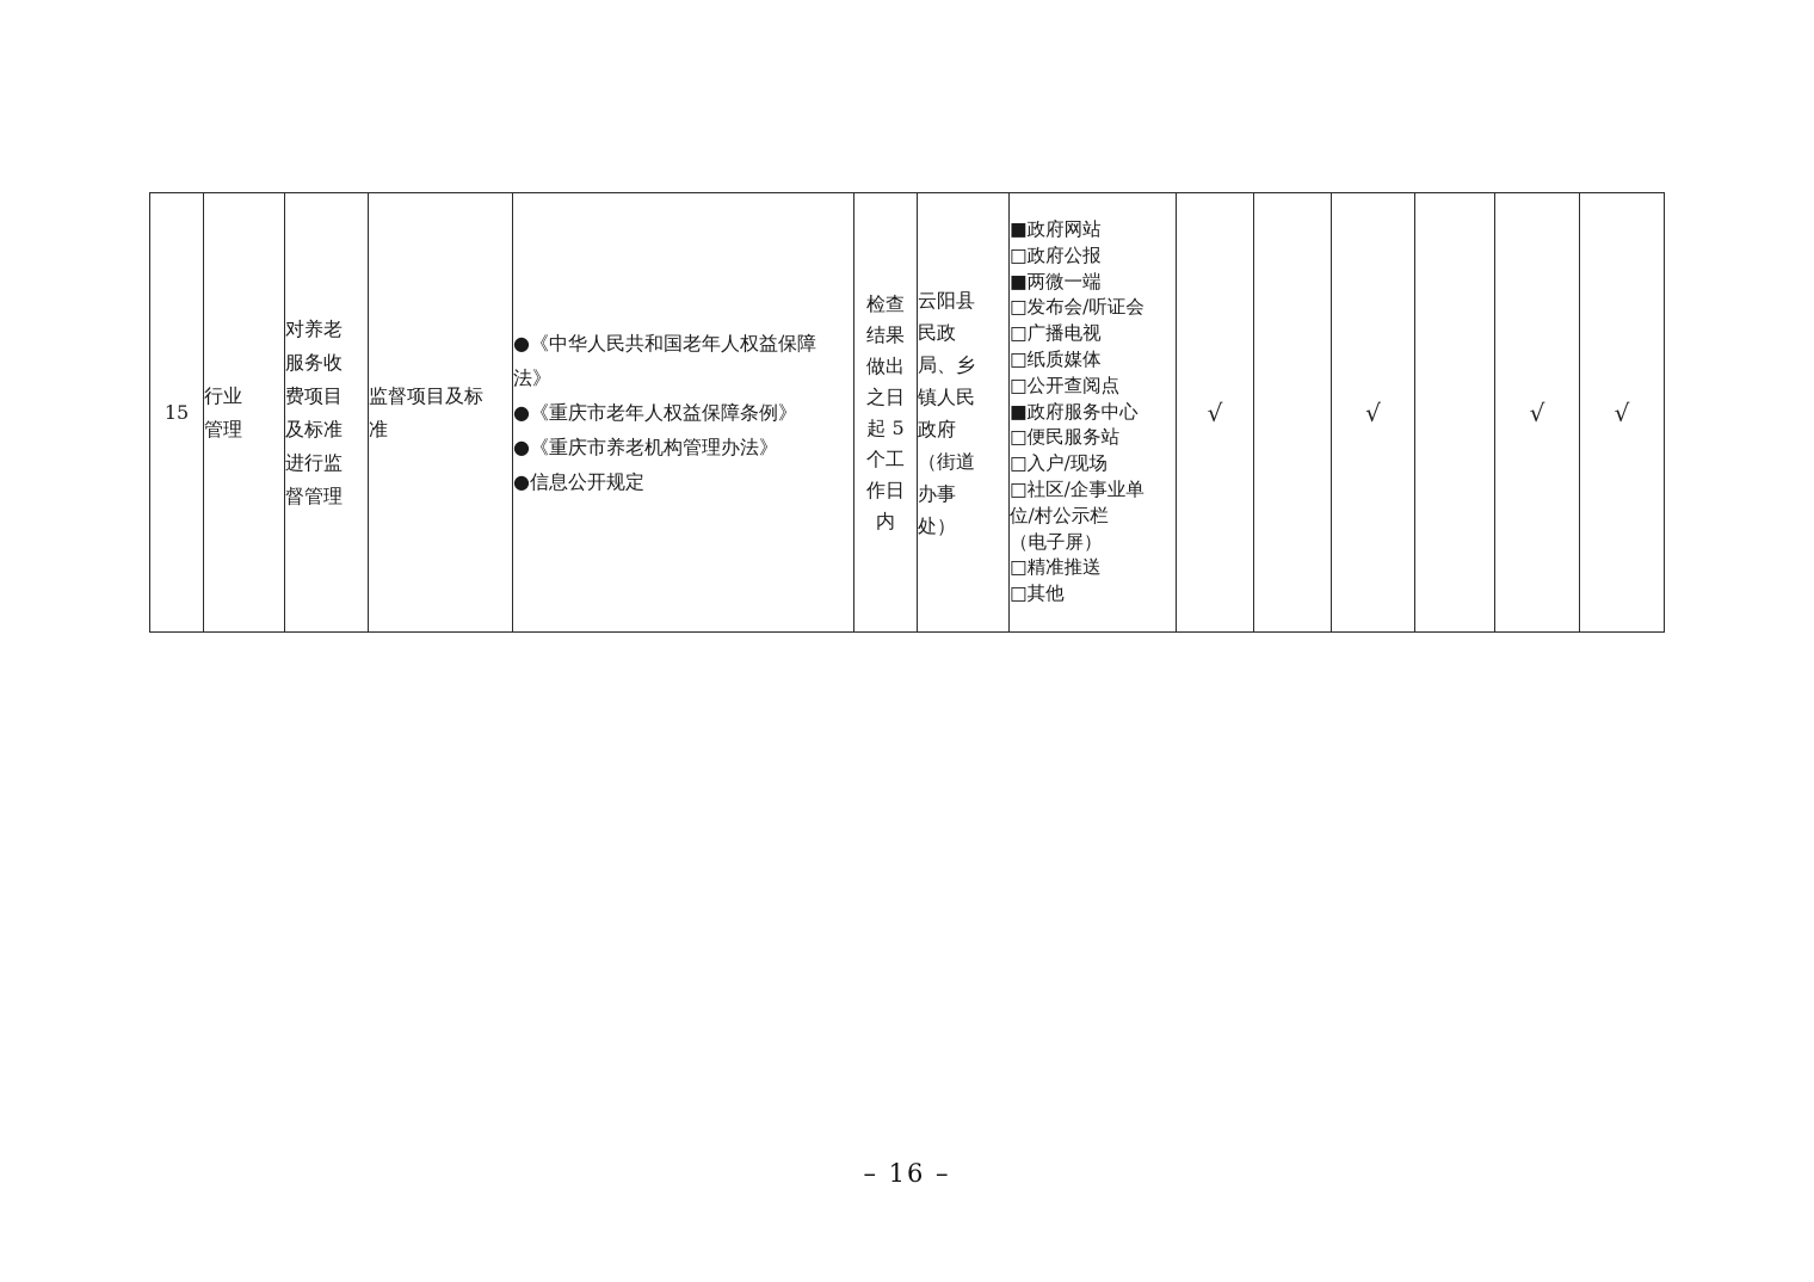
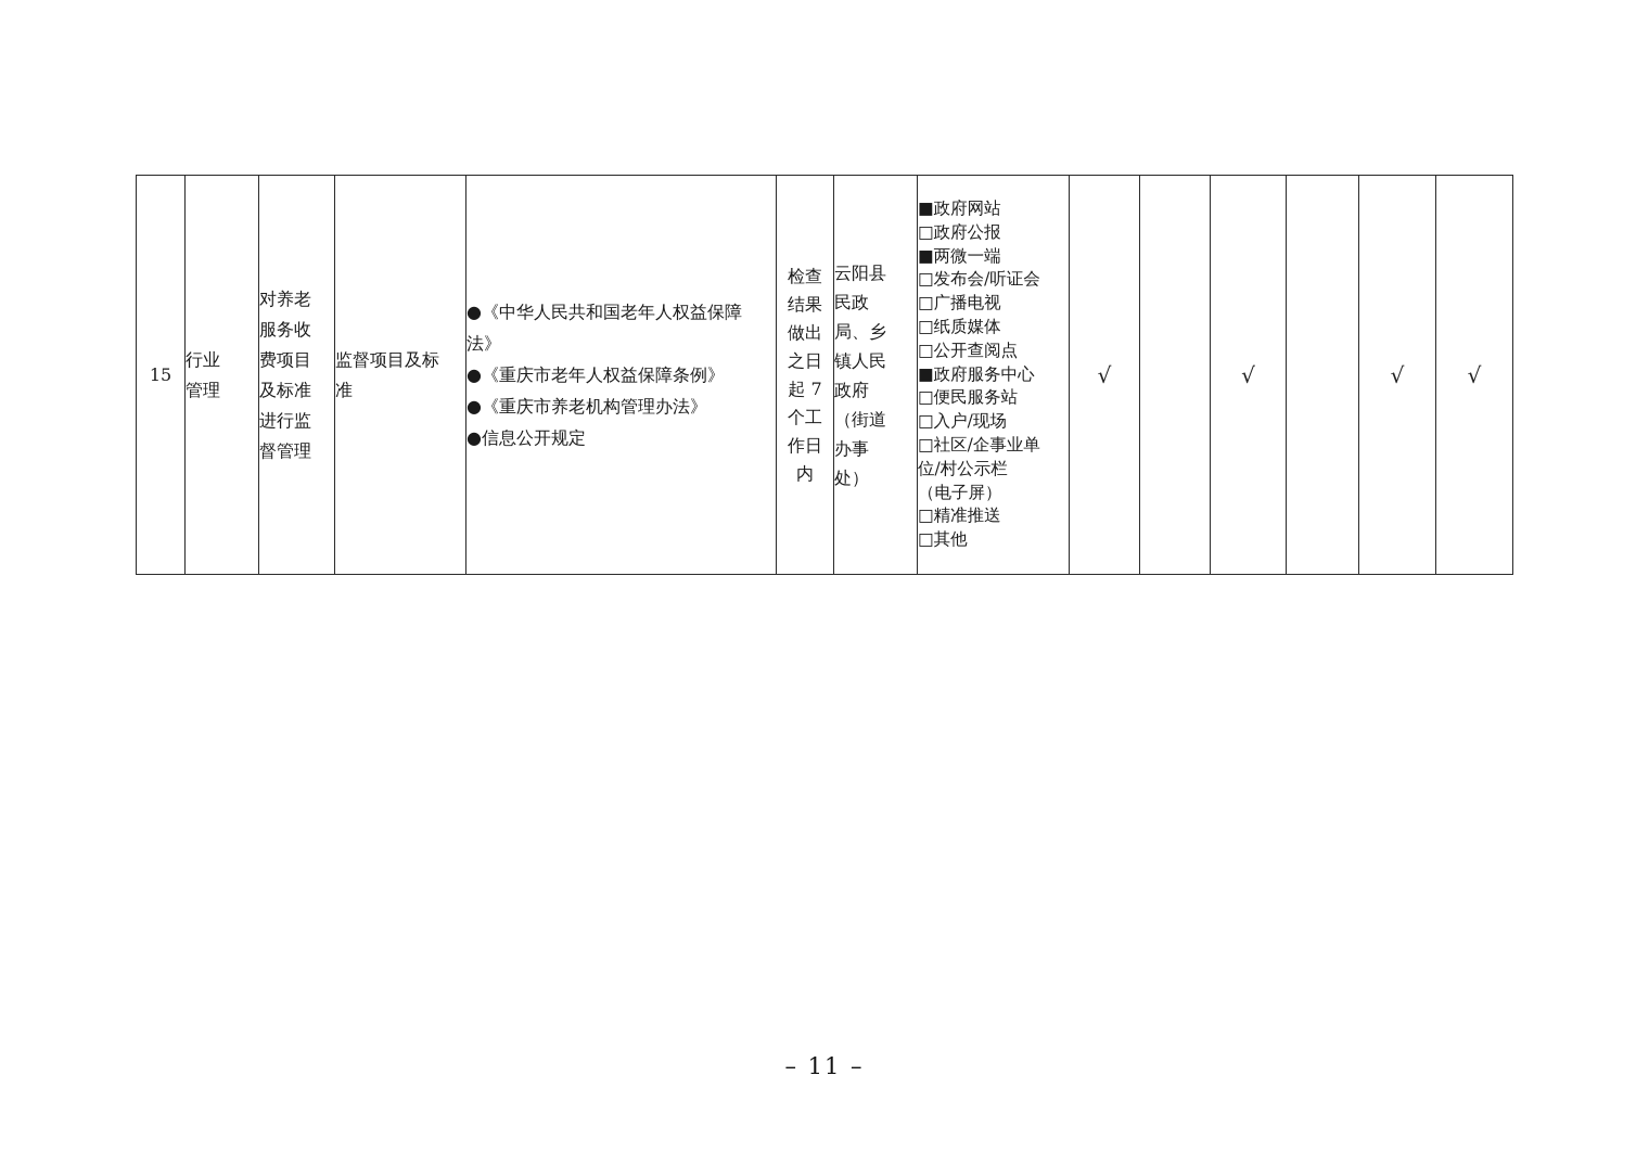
- 15	行业 管理	对养老 服务收 费项目 及标准 进行监 督管理	监督项目及标 准	●《中华人民共和国老年人权益保障 法》●《重庆市老年人权益保障条例》●《重庆市养老机构管理办法》●信息公开规定	检查 结果 做出 之日 起 5 个工 作日 内	云阳县 民政 局、乡 镇人民 政府 （街道 办事 处）	■政府网站□政府公报■两微一端□发布会/听证会□广播电视□纸质媒体□公开查阅点■政府服务中心□便民服务站□入户/现场□社区/企事业单 位/村公示栏 （电子屏）□精准推送□其他	√		√		√	√
+ 15	行业 管理	对养老 服务收 费项目 及标准 进行监 督管理	监督项目及标 准	●《中华人民共和国老年人权益保障 法》●《重庆市老年人权益保障条例》●《重庆市养老机构管理办法》●信息公开规定	检查 结果 做出 之日 起 7 个工 作日 内	云阳县 民政 局、乡 镇人民 政府 （街道 办事 处）	■政府网站□政府公报■两微一端□发布会/听证会□广播电视□纸质媒体□公开查阅点■政府服务中心□便民服务站□入户/现场□社区/企事业单 位/村公示栏 （电子屏）□精准推送□其他	√		√		√	√
- – 16 –
+ – 11 –
